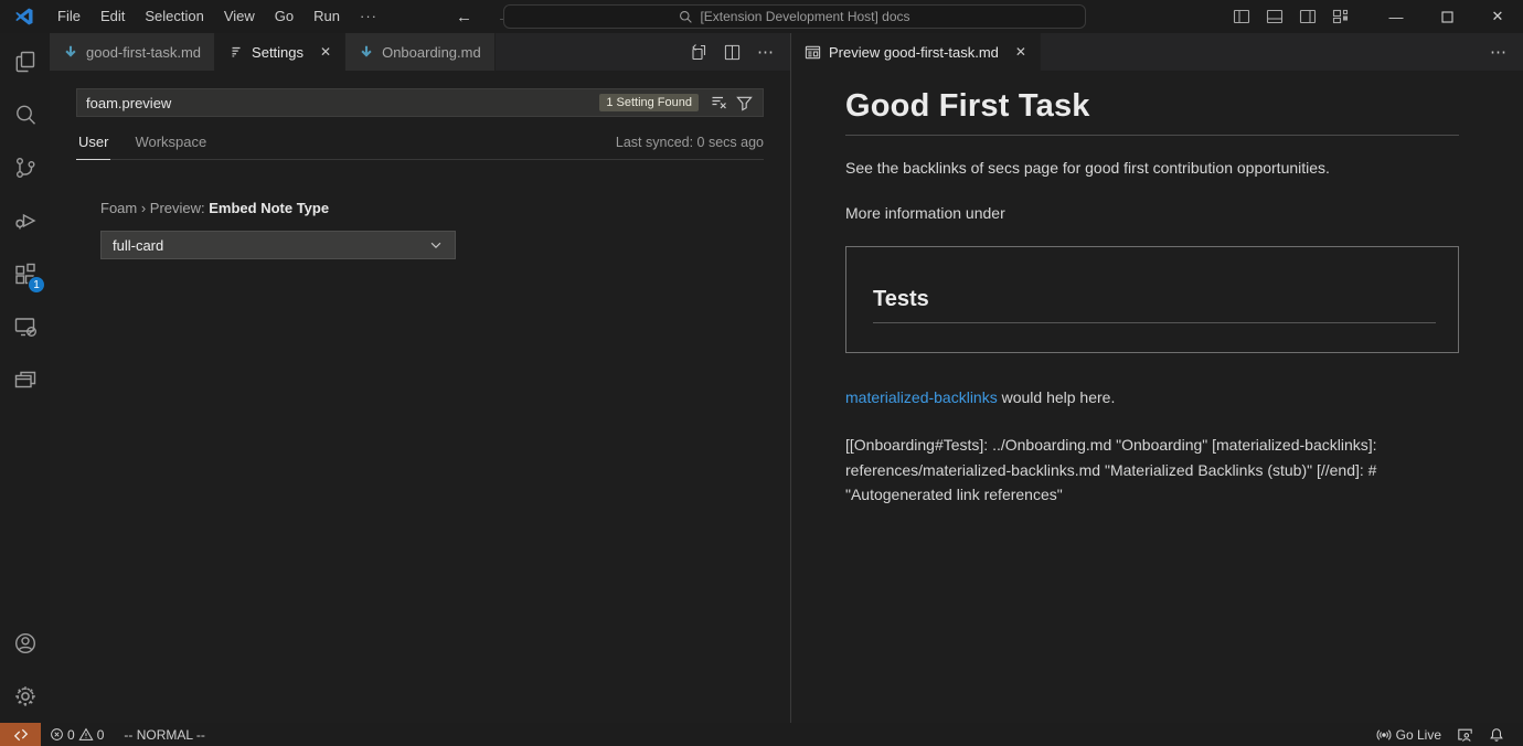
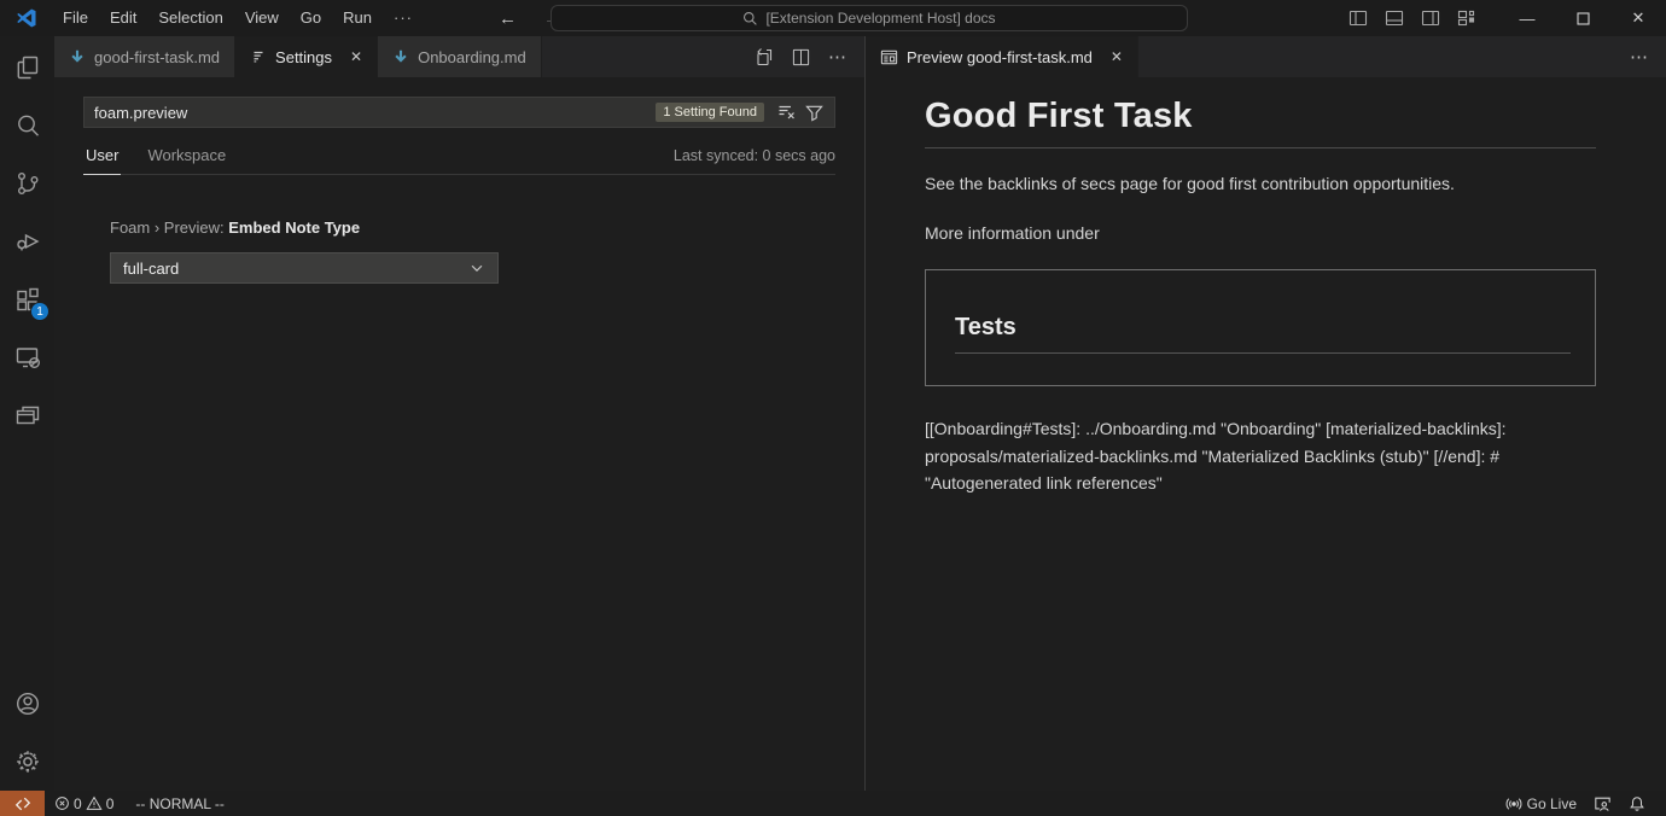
  File
  Edit
  Selection
  View
  Go
  Run
  ···
  ←
  [Extension Development Host] docs
  —
  ✕
  1
  good-first-task.md
  Settings
  ✕
  Onboarding.md
  ⋯
  foam.preview
  1 Setting Found
  User
  Workspace
  Last synced: 0 secs ago
  Foam › Preview: Embed Note Type
  full-card
  Preview good-first-task.md
  ✕
  ⋯
  Good First Task
  See the backlinks of secs page for good first contribution opportunities.
  More information under
  Tests
- materialized-backlinks would help here.
- [[Onboarding#Tests]: ../Onboarding.md "Onboarding" [materialized-backlinks]: references/materialized-backlinks.md "Materialized Backlinks (stub)" [//end]: # "Autogenerated link references"
+ [[Onboarding#Tests]: ../Onboarding.md "Onboarding" [materialized-backlinks]: proposals/materialized-backlinks.md "Materialized Backlinks (stub)" [//end]: # "Autogenerated link references"
  0
  0
  -- NORMAL --
  Go Live
